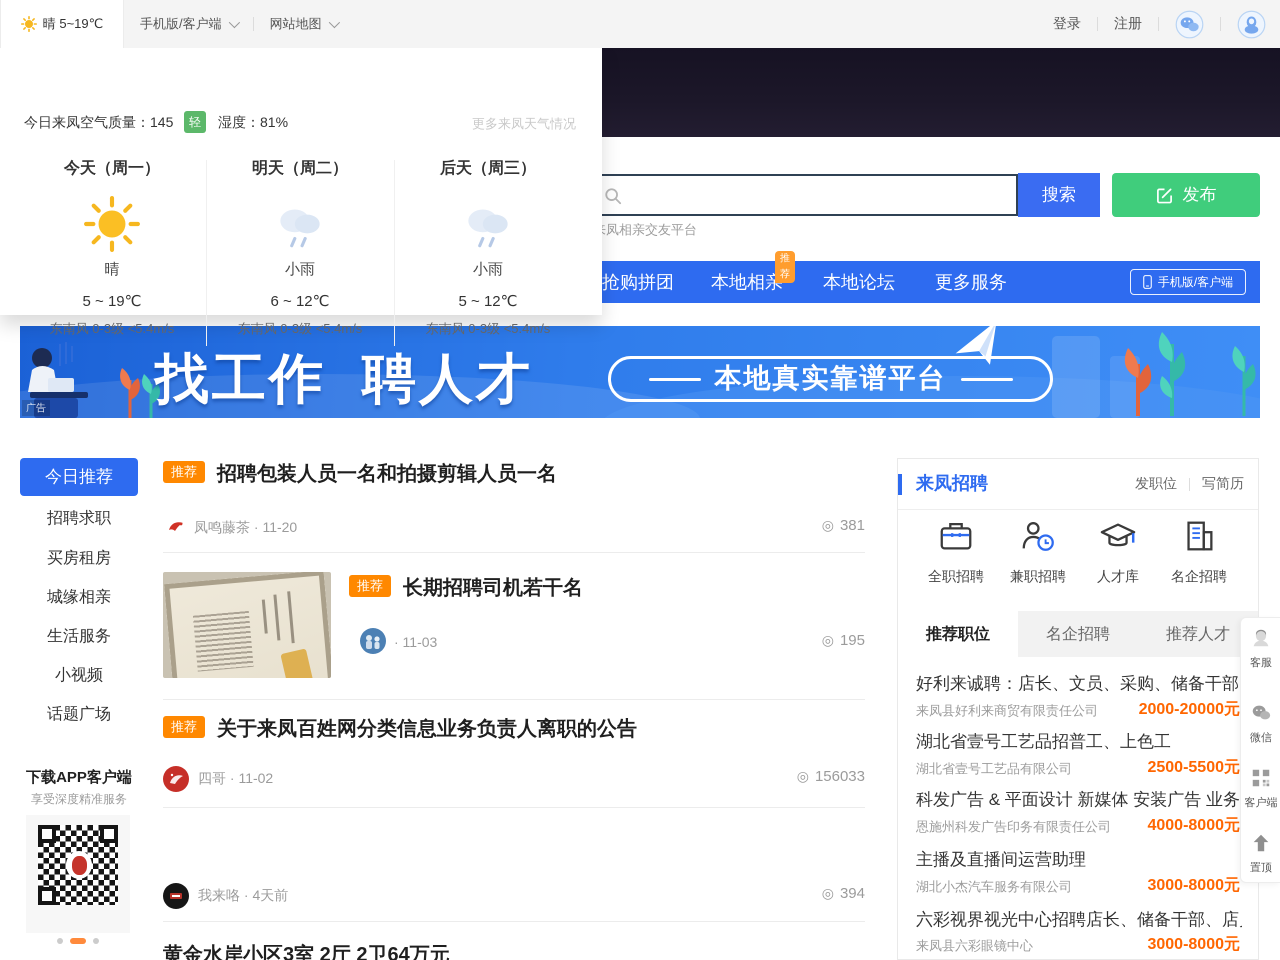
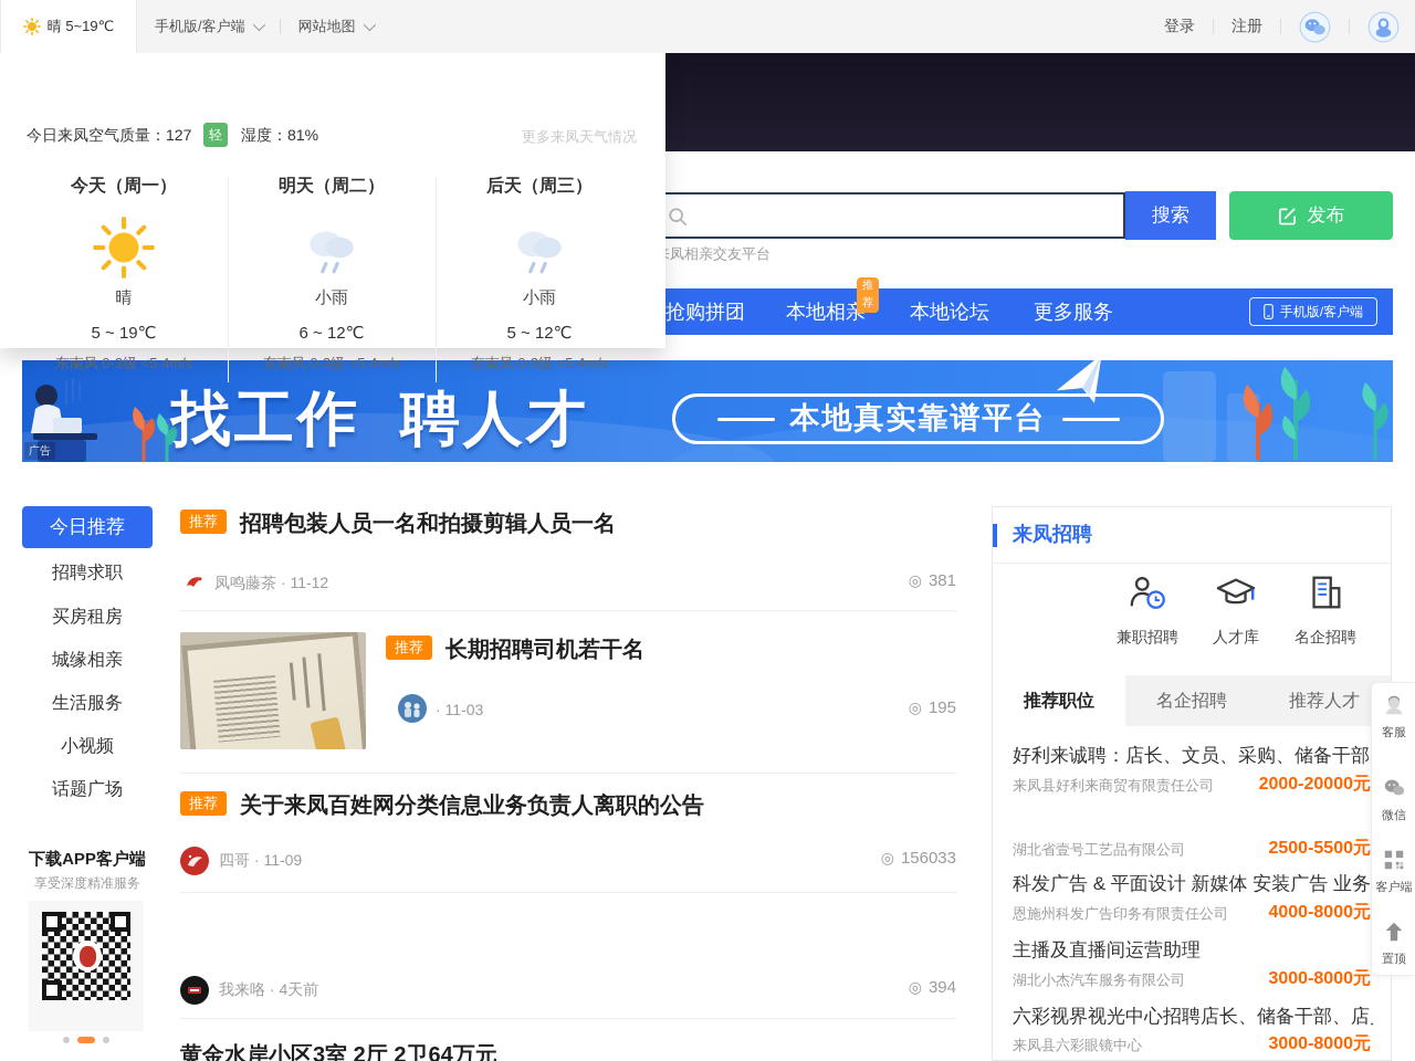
  晴 5~19℃
  手机版/客户端
  网站地图
  登录
  注册
  搜索
  发布
  凤相亲交友平台
  抢购拼团
  本地相亲
  推荐
  本地论坛
  更多服务
  手机版/客户端
- 今日来凤空气质量：145
+ 今日来凤空气质量：127
  轻
  湿度：81%
  更多来凤天气情况
  今天（周一）
  晴
  5 ~ 19℃
  东南风 0-3级 <5.4m/s
  明天（周二）
  小雨
  6 ~ 12℃
  东南风 0-3级 <5.4m/s
  后天（周三）
  小雨
  5 ~ 12℃
  东南风 0-3级 <5.4m/s
  找工作 聘人才
  本地真实靠谱平台
  广告
  今日推荐
  招聘求职
  买房租房
  城缘相亲
  生活服务
  小视频
  话题广场
  下载APP客户端
  享受深度精准服务
  推荐
  招聘包装人员一名和拍摄剪辑人员一名
- 凤鸣藤茶 · 11-20
+ 凤鸣藤茶 · 11-12
  ◎
  381
  推荐
  长期招聘司机若干名
  · 11-03
  ◎
  195
  推荐
  关于来凤百姓网分类信息业务负责人离职的公告
- 四哥 · 11-02
+ 四哥 · 11-09
  ◎
  156033
  我来咯 · 4天前
  ◎
  394
  黄金水岸小区3室 2厅 2卫64万元
  来凤招聘
- 发职位
- 写简历
- 全职招聘
  兼职招聘
  人才库
  名企招聘
  推荐职位
  名企招聘
  推荐人才
  好利来诚聘：店长、文员、采购、储备干部
  来凤县好利来商贸有限责任公司
  2000-20000元
- 湖北省壹号工艺品招普工、上色工
  湖北省壹号工艺品有限公司
  2500-5500元
  科发广告 & 平面设计 新媒体 安装广告 业务
  恩施州科发广告印务有限责任公司
  4000-8000元
  主播及直播间运营助理
  湖北小杰汽车服务有限公司
  3000-8000元
  六彩视界视光中心招聘店长、储备干部、店
  来凤县六彩眼镜中心
  3000-8000元
  客服
  微信
  客户端
  置顶
